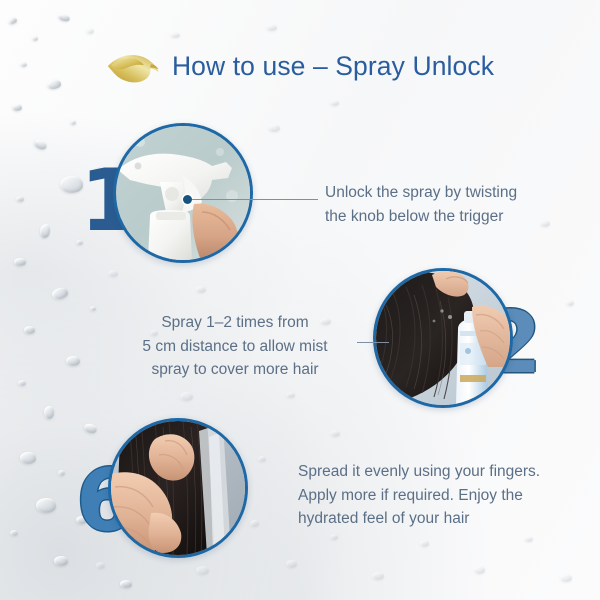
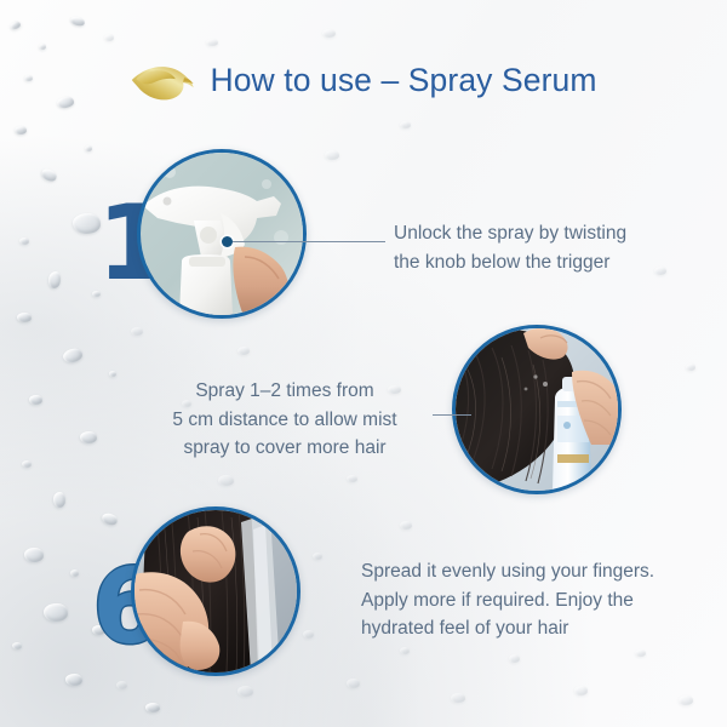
- How to use – Spray Unlock
+ How to use – Spray Serum
  1
  Unlock the spray by twisting
  the knob below the trigger
- 2
  Spray 1–2 times from
  5 cm distance to allow mist
  spray to cover more hair
  6
  Spread it evenly using your fingers.
  Apply more if required. Enjoy the
  hydrated feel of your hair
